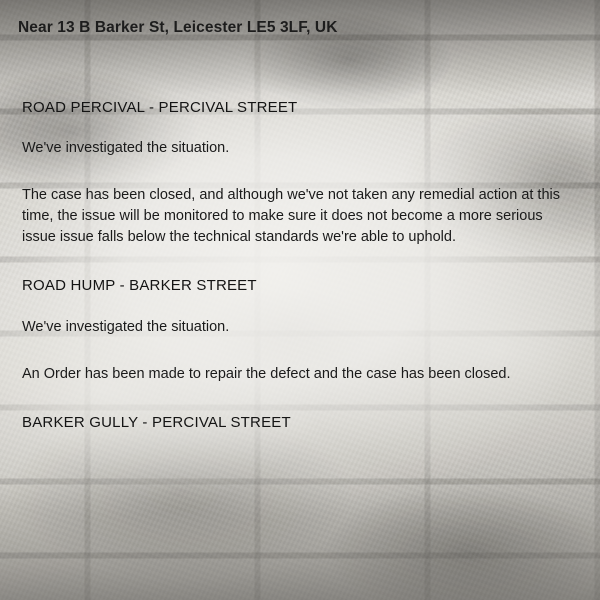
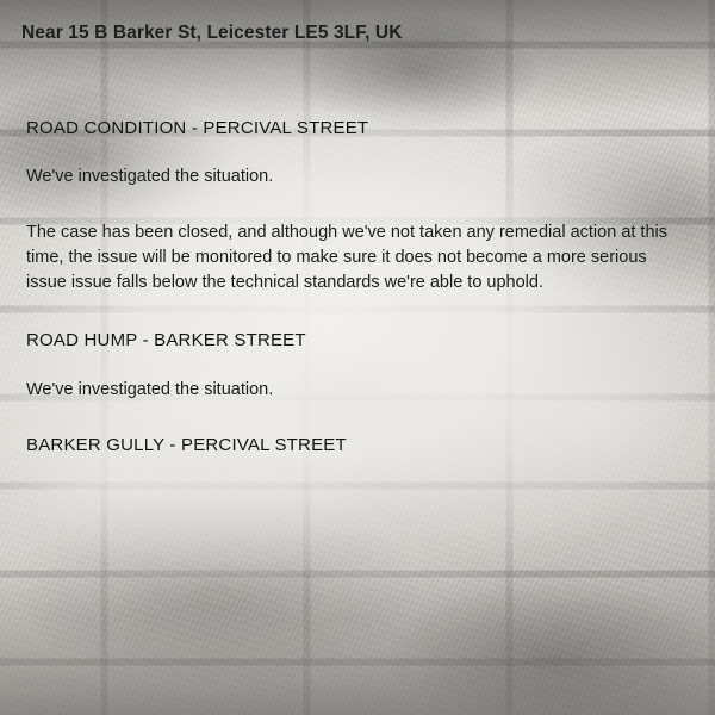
- Near 13 B Barker St, Leicester LE5 3LF, UK
+ Near 15 B Barker St, Leicester LE5 3LF, UK
- ROAD PERCIVAL - PERCIVAL STREET
+ ROAD CONDITION - PERCIVAL STREET
  We've investigated the situation.
  The case has been closed, and although we've not taken any remedial action at this time, the issue will be monitored to make sure it does not become a more serious issue issue falls below the technical standards we're able to uphold.
  ROAD HUMP - BARKER STREET
  We've investigated the situation.
- An Order has been made to repair the defect and the case has been closed.
  BARKER GULLY - PERCIVAL STREET
